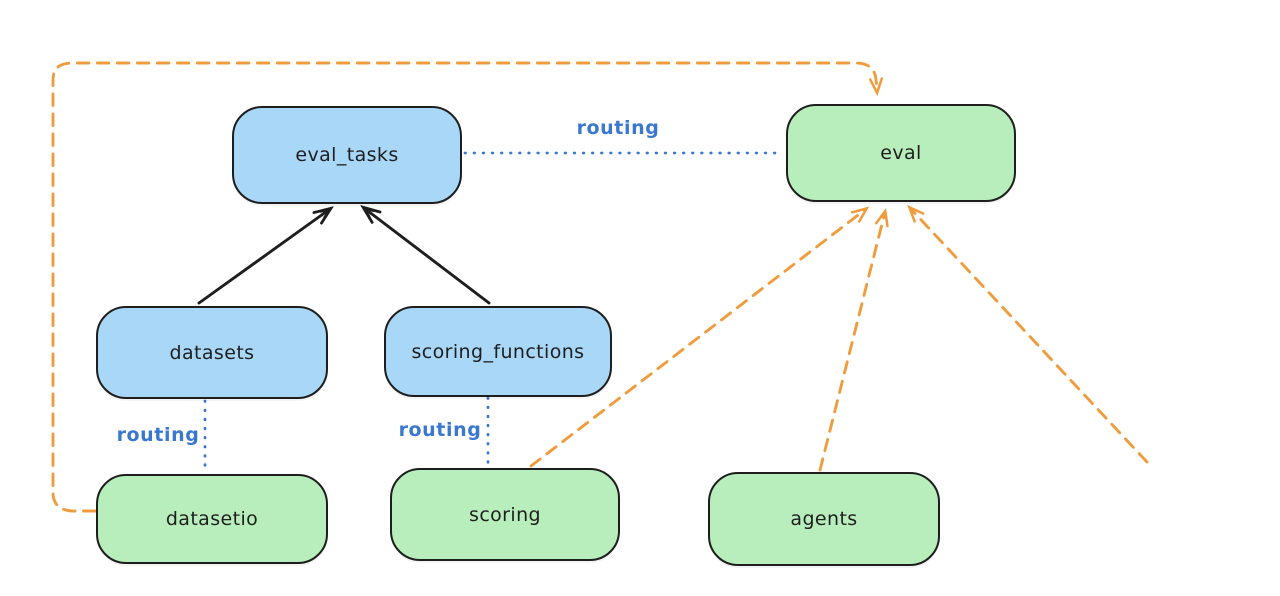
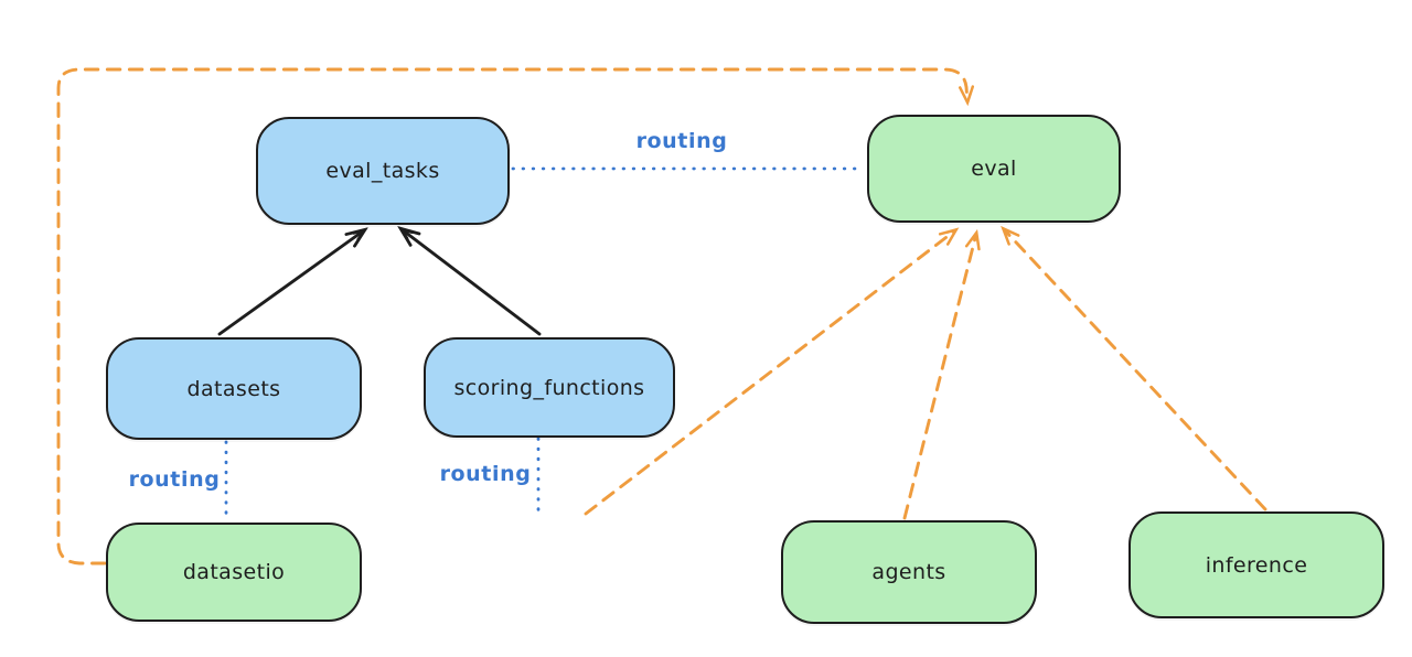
  eval_tasks
  eval
  datasets
  scoring_functions
  datasetio
- scoring
  agents
+ inference
  routing
  routing
  routing
